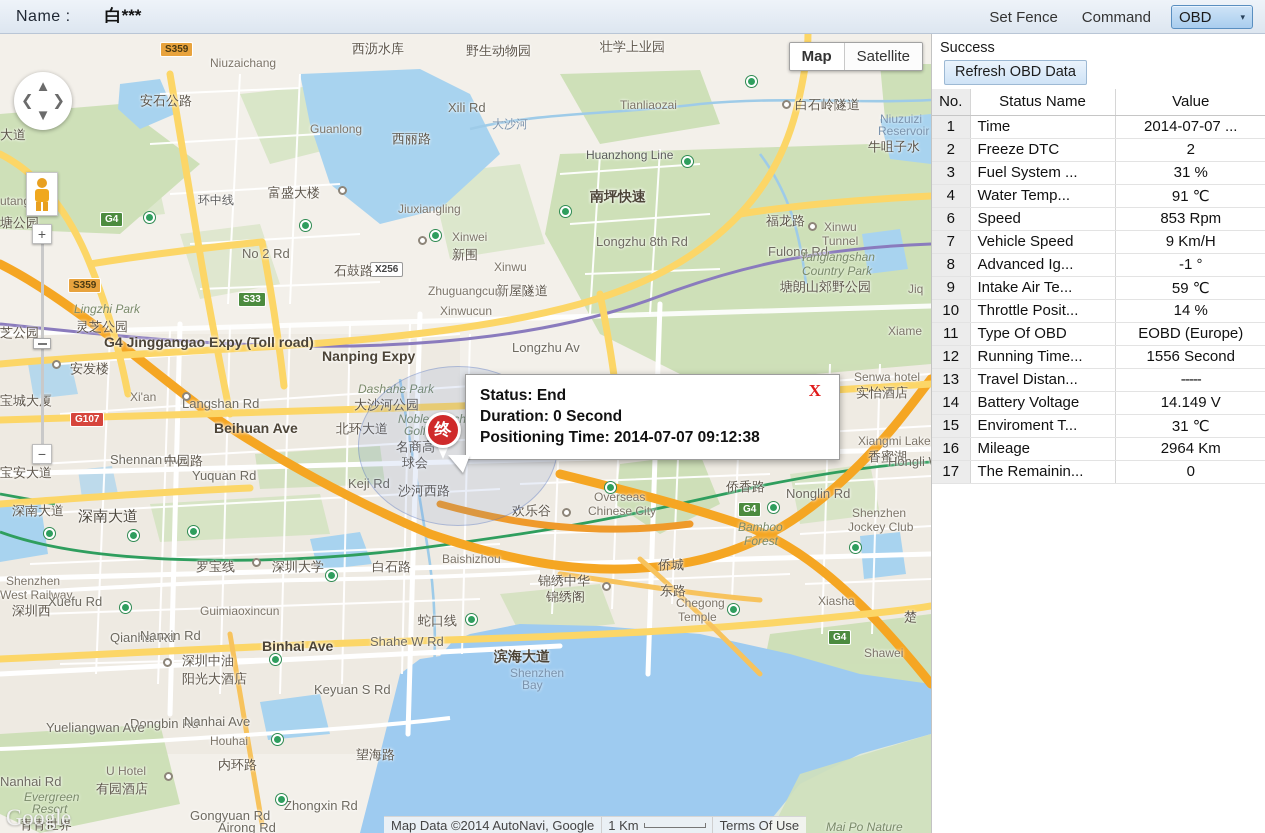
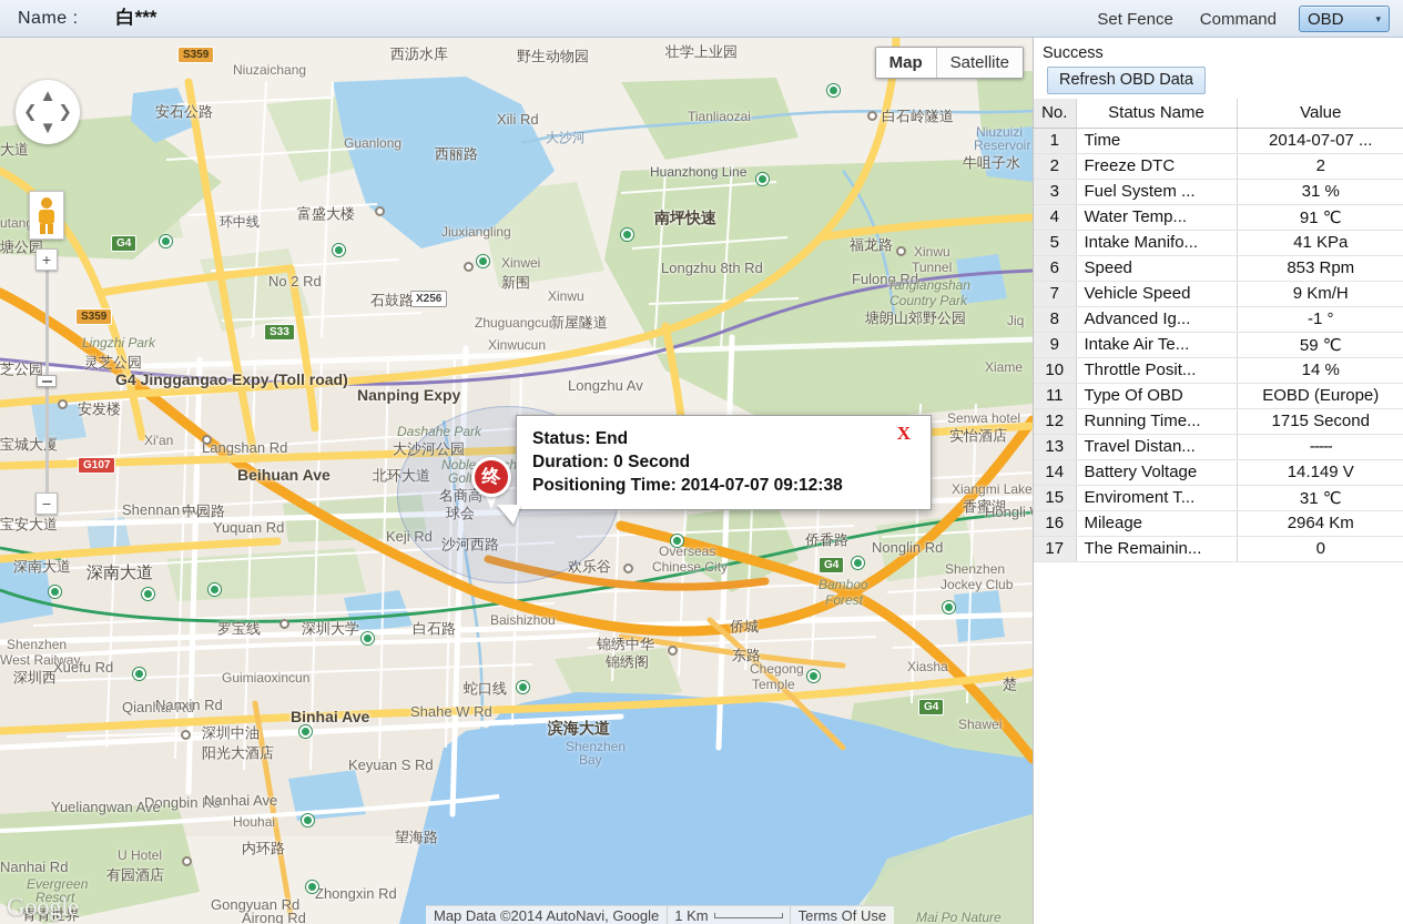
  Name :
  白***
  Set Fence
  Command
  OBD
  ▾
  S359
  Niuzaichang
  西沥水库
  野生动物园
  壮学上业园
  Tianliaozai
  白石岭隧道
  Niuzuizi
  Reservoir
  牛咀子水
  Guanlong
  西丽路
  Xili Rd
  大沙河
  富盛大楼
  Jiuxiangling
  环中线
  Huanzhong Line
  南坪快速
  Xinwei
  新围
  Xinwu
  Tunnel
  新屋隧道
  Xinwu
  X256
  No 2 Rd
  石鼓路
  Zhuguangcun
  Xinwucun
  S33
  G4
  S359
  G107
  Lingzhi Park
  灵芝公园
  安发楼
  宝城大厦
  Xi'an
  Langshan Rd
  Nanping Expy
  G4 Jinggangao Expy (Toll road)
  Longzhu 8th Rd
  Fulong Rd
  福龙路
  Tanglangshan
  Country Park
  塘朗山郊野公园
  Jiq
  Xiame
  Longzhu Av
  Dashahe Park
  大沙河公园
  名商高
  球会
  Senwa hotel
  实怡酒店
  Beihuan Ave
  北环大道
  Xiangmi Lake
  香蜜湖
  Hongli
  Yuquan Rd
  Keji Rd
  深南大道
  沙河西路
  欢乐谷
  Overseas
  Chinese City
  侨香路
  G4
  Bamboo
  Forest
  Nonglin Rd
  Shenzhen
  Jockey Club
  Shenzhen
  West Railway
  深圳西
  Xuefu Rd
  罗宝线
  深圳大学
  白石路
  Baishizhou
  锦绣中华
  锦绣阁
  侨城
  东路
  Chegong
  Temple
  Xiasha
  楚
  Guimiaoxincun
  蛇口线
  G4
  Shawei
  Binhai Ave
  滨海大道
  Shenzhen
  Bay
  深圳中油
  阳光大酒店
  Shahe W Rd
  Keyuan S Rd
  望海路
  Zhongxin Rd
  Houhai
  内环路
  U Hotel
  有园酒店
  Dongbin Rd
  Nanhai Ave
  Gongyuan Rd
  Airong Rd
  Evergreen
  Resort
  青青世界
  Yueliangwan Ave
  Nanhai Rd
  Qianhai Rd
  Nanxin Rd
  Shennan Ave
  宝安大道
  深南大道
  Mai Po Nature
  大道
  utan
  塘公园
  安石公路
  中园路
  芝公园
  终
  Map
  Satellite
  ▲
  ▼
  ❮
  ❯
  +
  −
  X
  Status: End
  Duration: 0 Second
  Positioning Time: 2014-07-07 09:12:38
  Google
  Map Data ©2014 AutoNavi, Google
  1 Km
  Terms Of Use
  Success
  Refresh OBD Data
  No.	Status Name	Value
  1	Time	2014-07-07 ...
  2	Freeze DTC	2
  3	Fuel System ...	31 %
  4	Water Temp...	91 ℃
+ 5	Intake Manifo...	41 KPa
  6	Speed	853 Rpm
  7	Vehicle Speed	9 Km/H
  8	Advanced Ig...	-1 °
  9	Intake Air Te...	59 ℃
  10	Throttle Posit...	14 %
  11	Type Of OBD	EOBD (Europe)
- 12	Running Time...	1556 Second
+ 12	Running Time...	1715 Second
  13	Travel Distan...	-----
  14	Battery Voltage	14.149 V
  15	Enviroment T...	31 ℃
  16	Mileage	2964 Km
  17	The Remainin...	0
